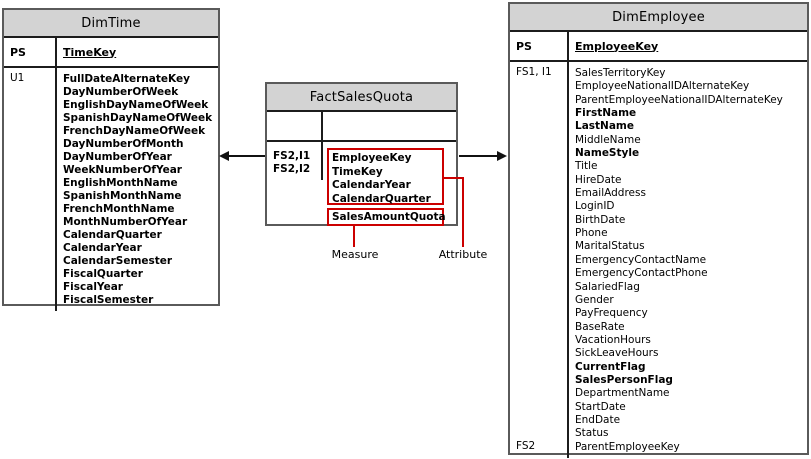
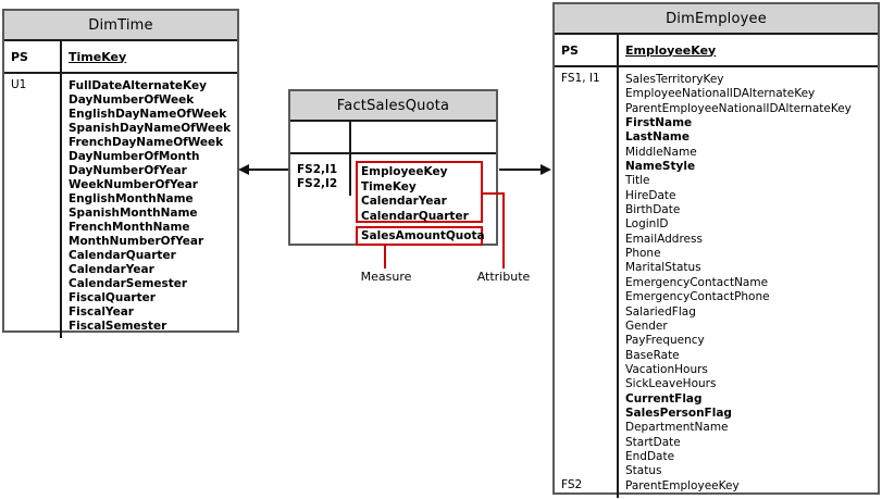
  DimTime
  PS
  TimeKey
  U1
  FullDateAlternateKey
  DayNumberOfWeek
  EnglishDayNameOfWeek
  SpanishDayNameOfWeek
  FrenchDayNameOfWeek
  DayNumberOfMonth
  DayNumberOfYear
  WeekNumberOfYear
  EnglishMonthName
  SpanishMonthName
  FrenchMonthName
  MonthNumberOfYear
  CalendarQuarter
  CalendarYear
  CalendarSemester
  FiscalQuarter
  FiscalYear
  FiscalSemester
  FactSalesQuota
  FS2,I1
  FS2,I2
  EmployeeKey
  TimeKey
  CalendarYear
  CalendarQuarter
  SalesAmountQuota
  Measure
  Attribute
  DimEmployee
  PS
  EmployeeKey
  FS1, I1
  FS2
  SalesTerritoryKey
  EmployeeNationalIDAlternateKey
  ParentEmployeeNationalIDAlternateKey
  FirstName
  LastName
  MiddleName
  NameStyle
  Title
  HireDate
- EmailAddress
+ BirthDate
  LoginID
- BirthDate
+ EmailAddress
  Phone
  MaritalStatus
  EmergencyContactName
  EmergencyContactPhone
  SalariedFlag
  Gender
  PayFrequency
  BaseRate
  VacationHours
  SickLeaveHours
  CurrentFlag
  SalesPersonFlag
  DepartmentName
  StartDate
  EndDate
  Status
  ParentEmployeeKey
